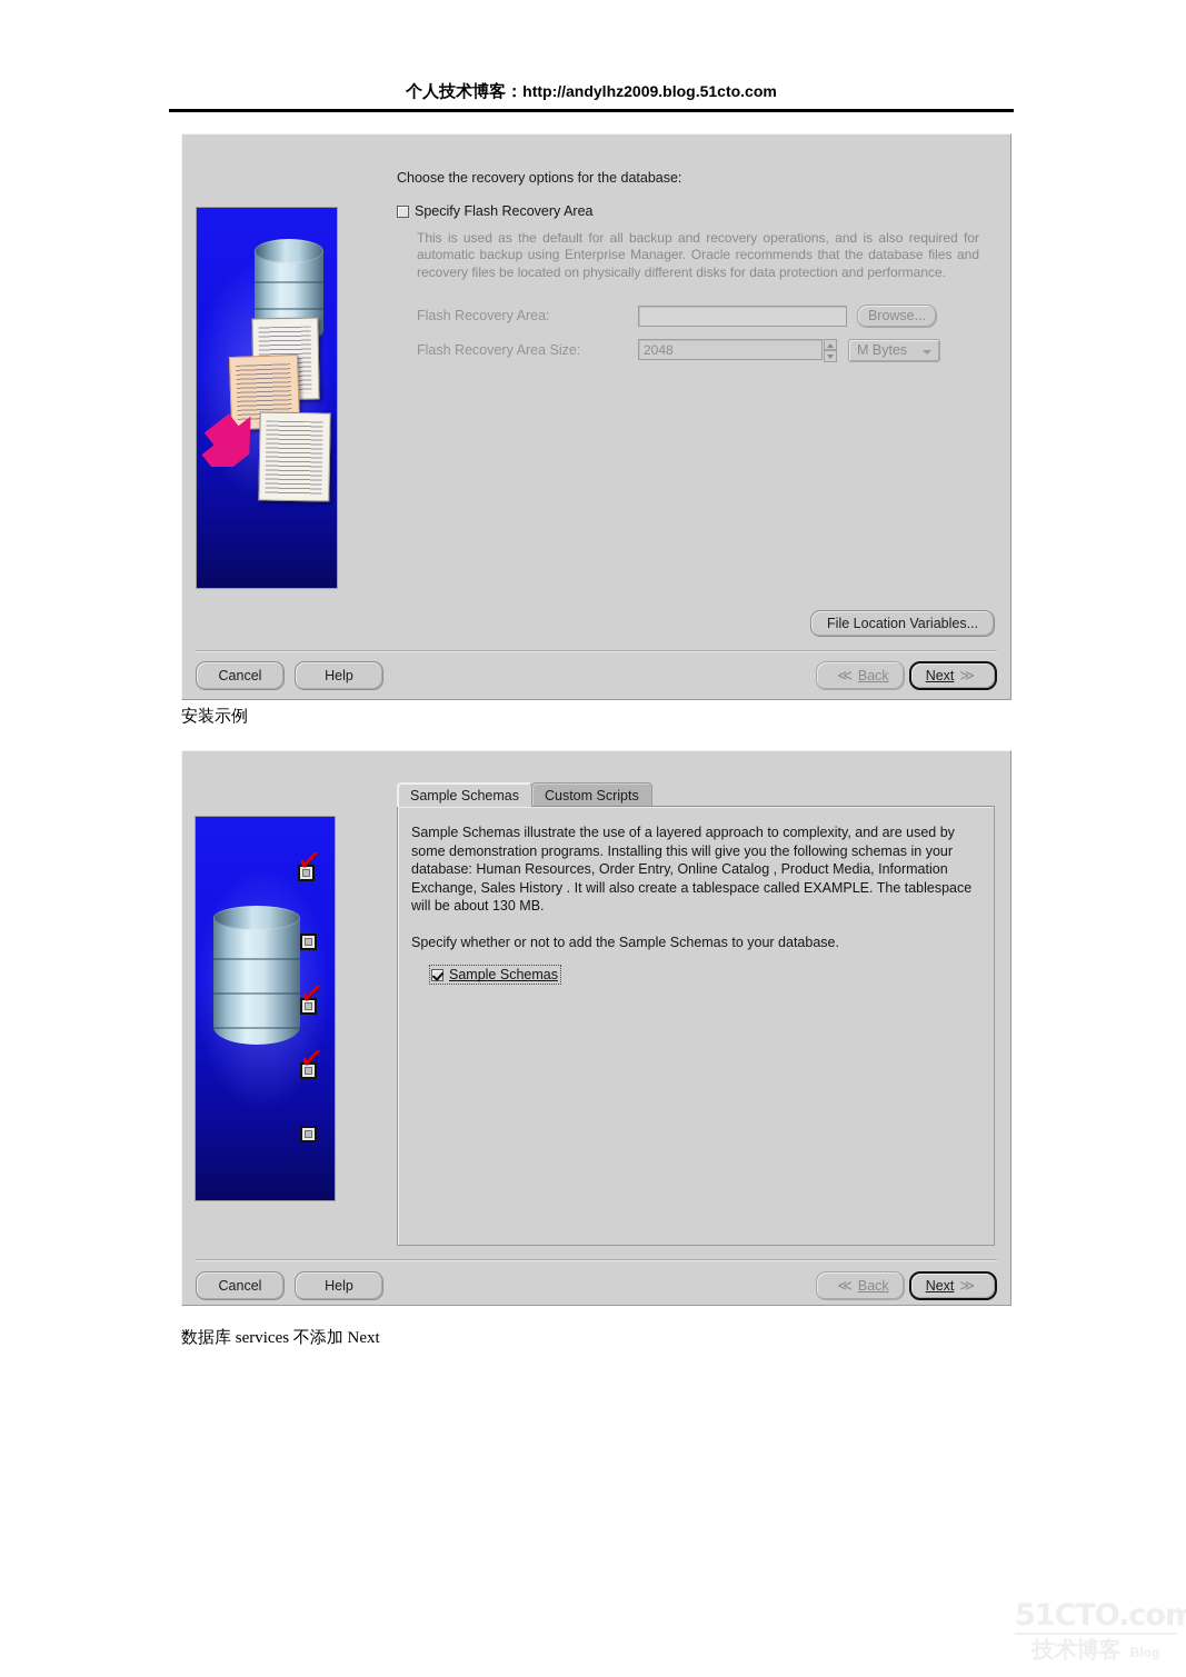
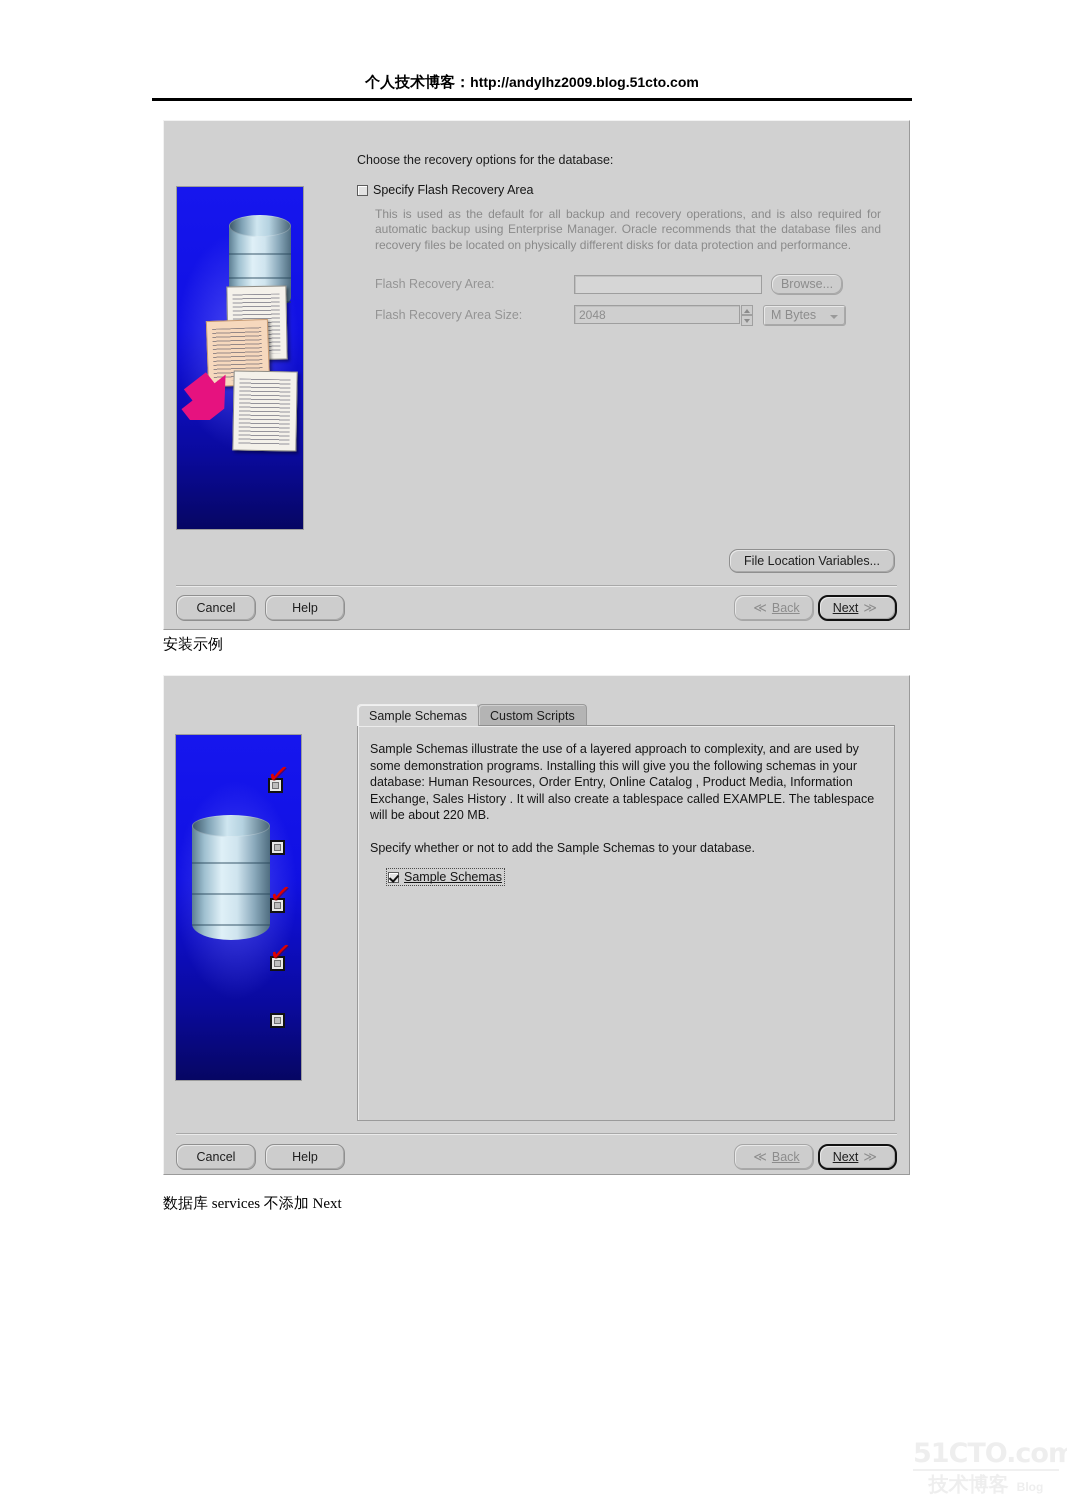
  个人技术博客：http://andylhz2009.blog.51cto.com
  Choose the recovery options for the database:
  Specify Flash Recovery Area
  This is used as the default for all backup and recovery operations, and is also required for automatic backup using Enterprise Manager. Oracle recommends that the database files and recovery files be located on physically different disks for data protection and performance.
  Flash Recovery Area:
  Browse...
  Flash Recovery Area Size:
  2048
  M Bytes
  File Location Variables...
  Cancel
  Help
  ≪
  Back
  Next
  ≫
  安装示例
  Sample Schemas
  Custom Scripts
- Sample Schemas illustrate the use of a layered approach to complexity, and are used by some demonstration programs. Installing this will give you the following schemas in your database: Human Resources, Order Entry, Online Catalog , Product Media, Information Exchange, Sales History . It will also create a tablespace called EXAMPLE. The tablespace will be about 130 MB.
+ Sample Schemas illustrate the use of a layered approach to complexity, and are used by some demonstration programs. Installing this will give you the following schemas in your database: Human Resources, Order Entry, Online Catalog , Product Media, Information Exchange, Sales History . It will also create a tablespace called EXAMPLE. The tablespace will be about 220 MB.
  Specify whether or not to add the Sample Schemas to your database.
  Sample Schemas
  Cancel
  Help
  ≪
  Back
  Next
  ≫
  数据库 services 不添加 Next
